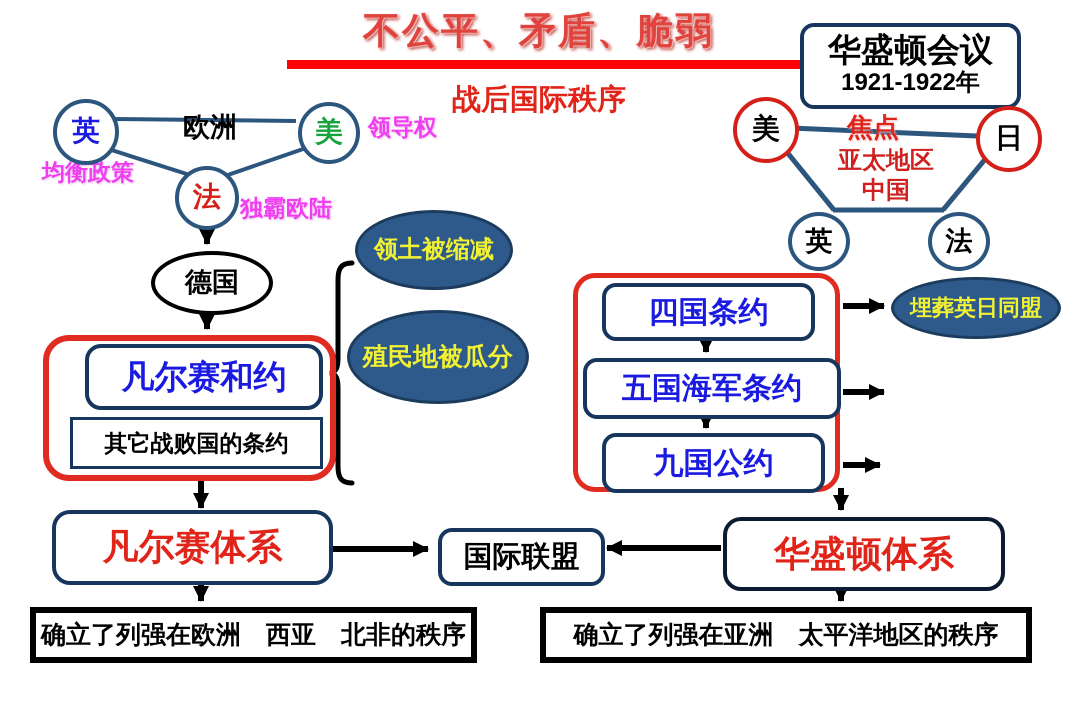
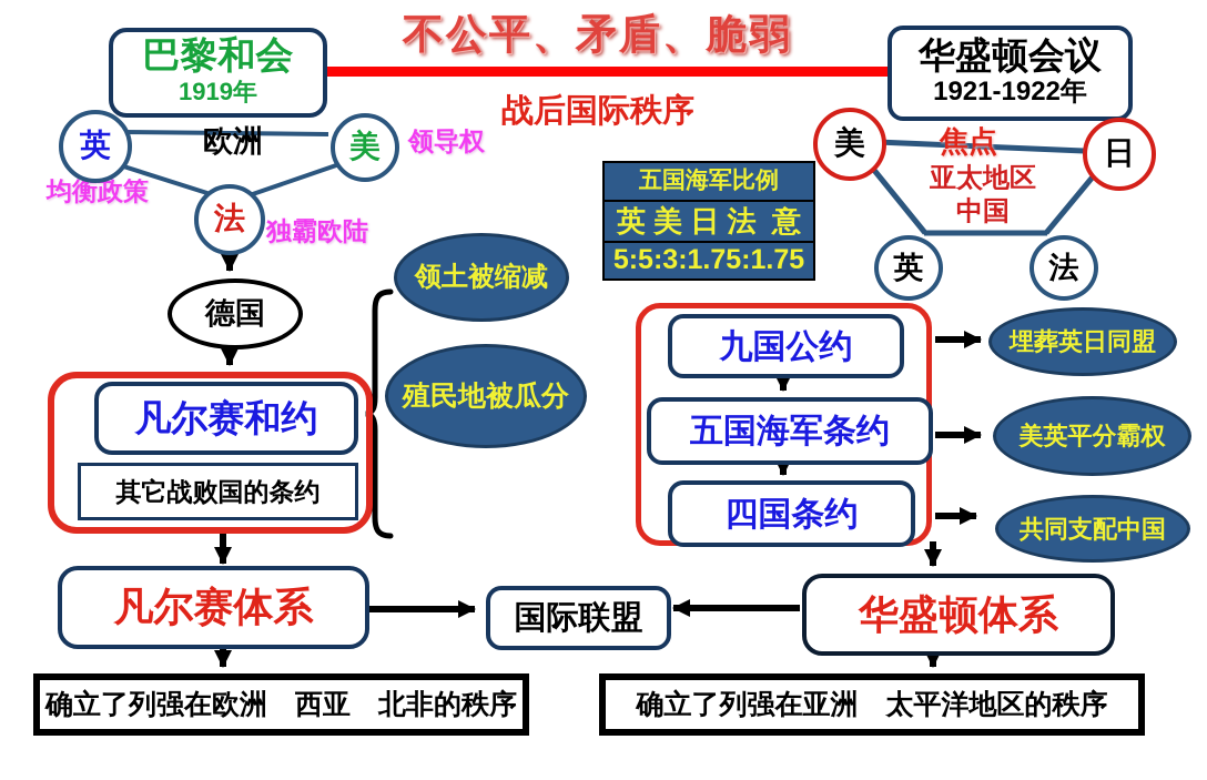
  不公平、矛盾、脆弱
  战后国际秩序
+ 巴黎和会
+ 1919年
  华盛顿会议
  1921-1922年
  英
  美
  法
  欧洲
  均衡政策
  领导权
  独霸欧陆
  德国
  凡尔赛和约
  其它战败国的条约
  领土被缩减
  殖民地被瓜分
  凡尔赛体系
  国际联盟
  确立了列强在欧洲 西亚 北非的秩序
  确立了列强在亚洲 太平洋地区的秩序
+ 五国海军比例
+ 英 美 日 法 意
+ 5:5:3:1.75:1.75
  美
  日
  焦点
  亚太地区
  中国
  英
  法
- 四国条约
+ 九国公约
  五国海军条约
- 九国公约
+ 四国条约
  埋葬英日同盟
+ 美英平分霸权
+ 共同支配中国
  华盛顿体系
